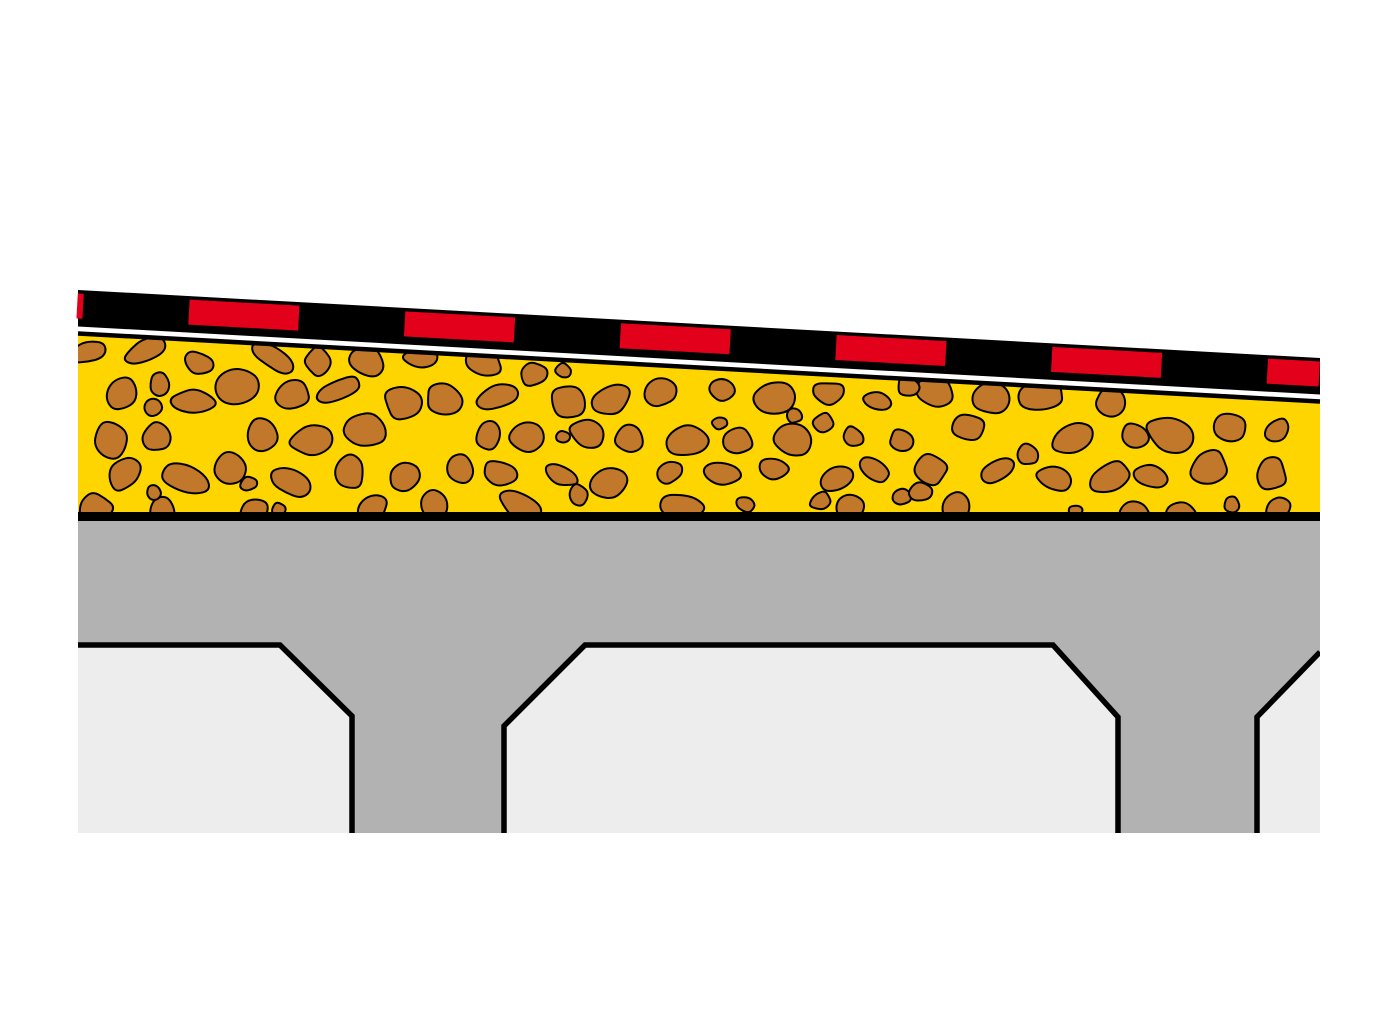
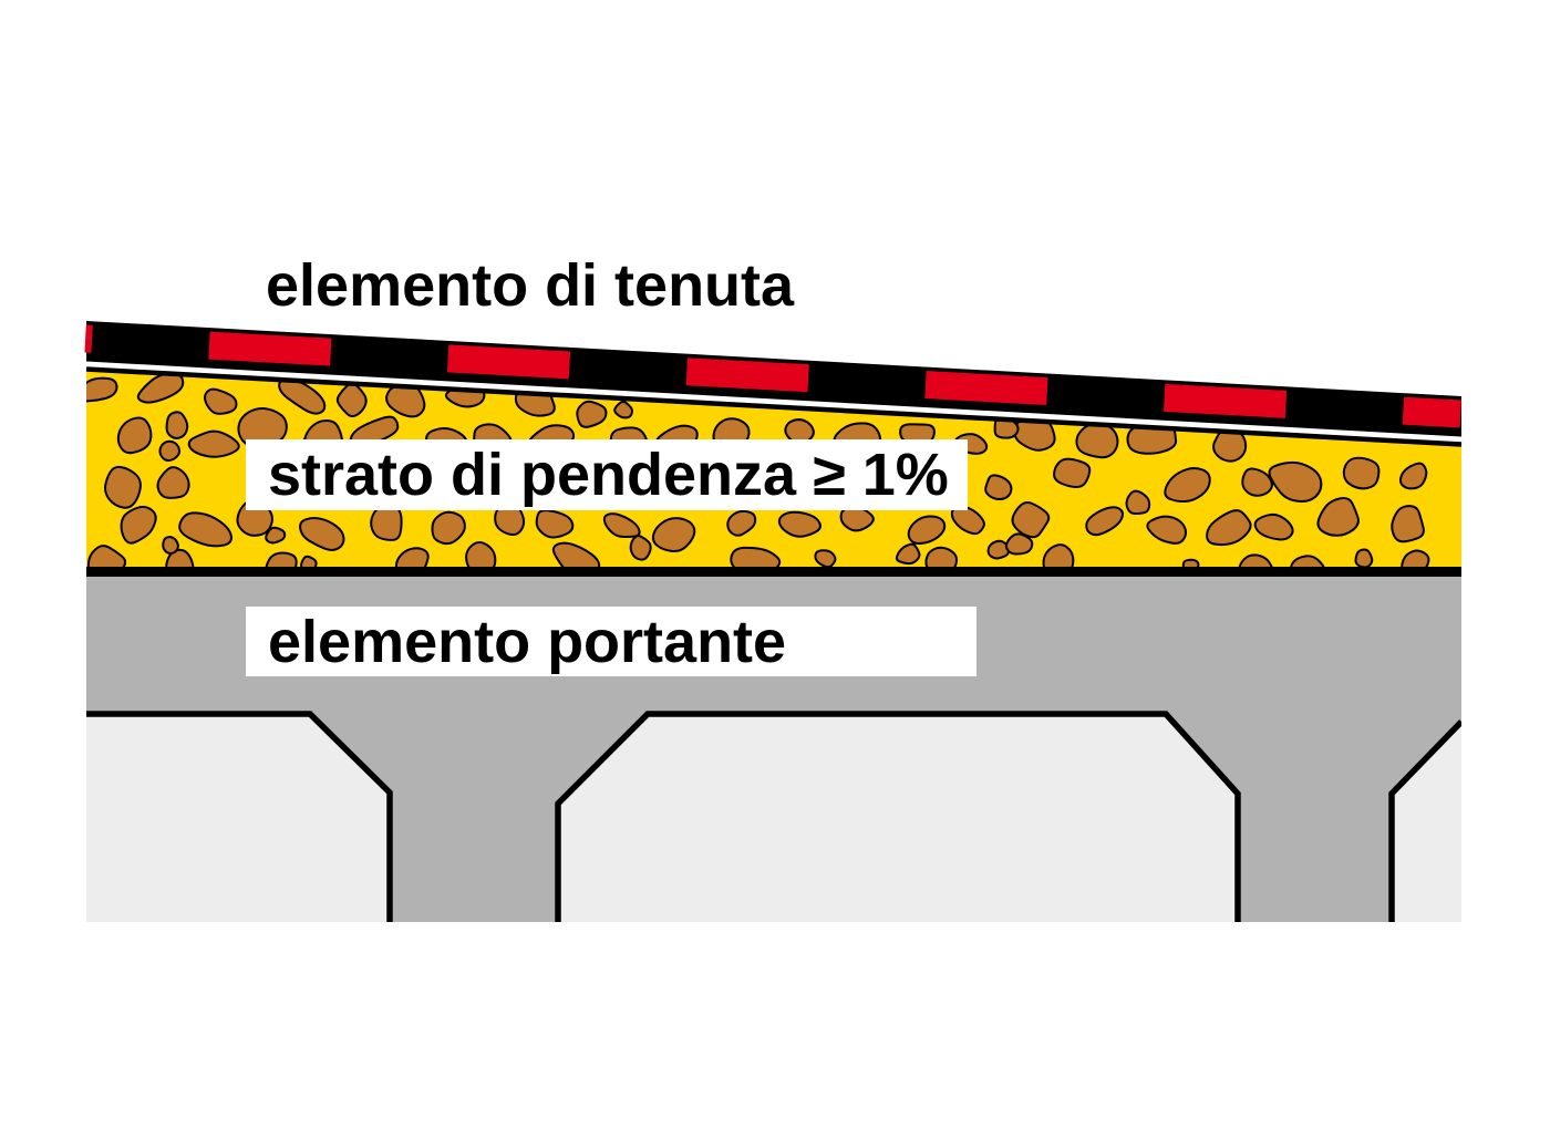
+ elemento di tenuta
+ strato di pendenza ≥ 1%
+ elemento portante
